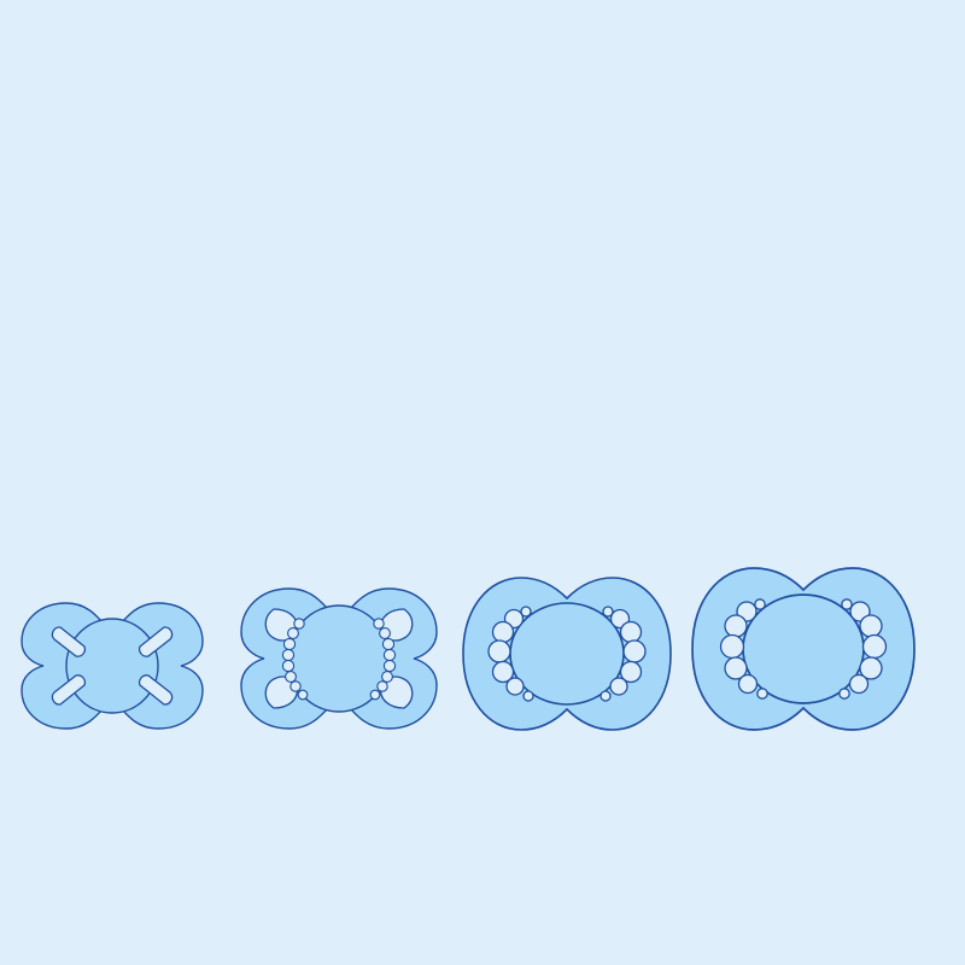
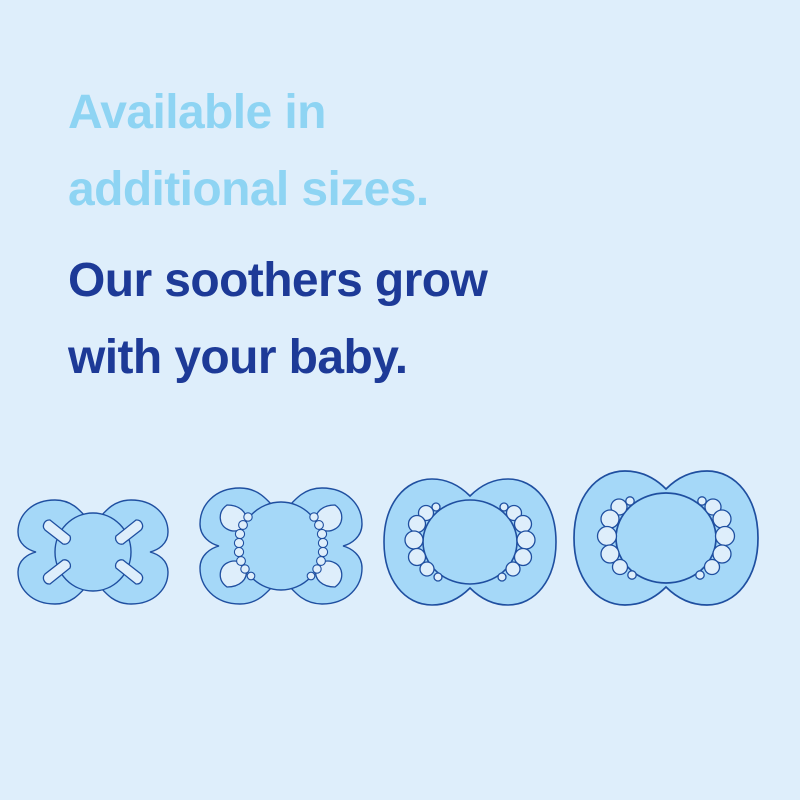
+ Available in
+ additional sizes.
+ Our soothers grow
+ with your baby.
